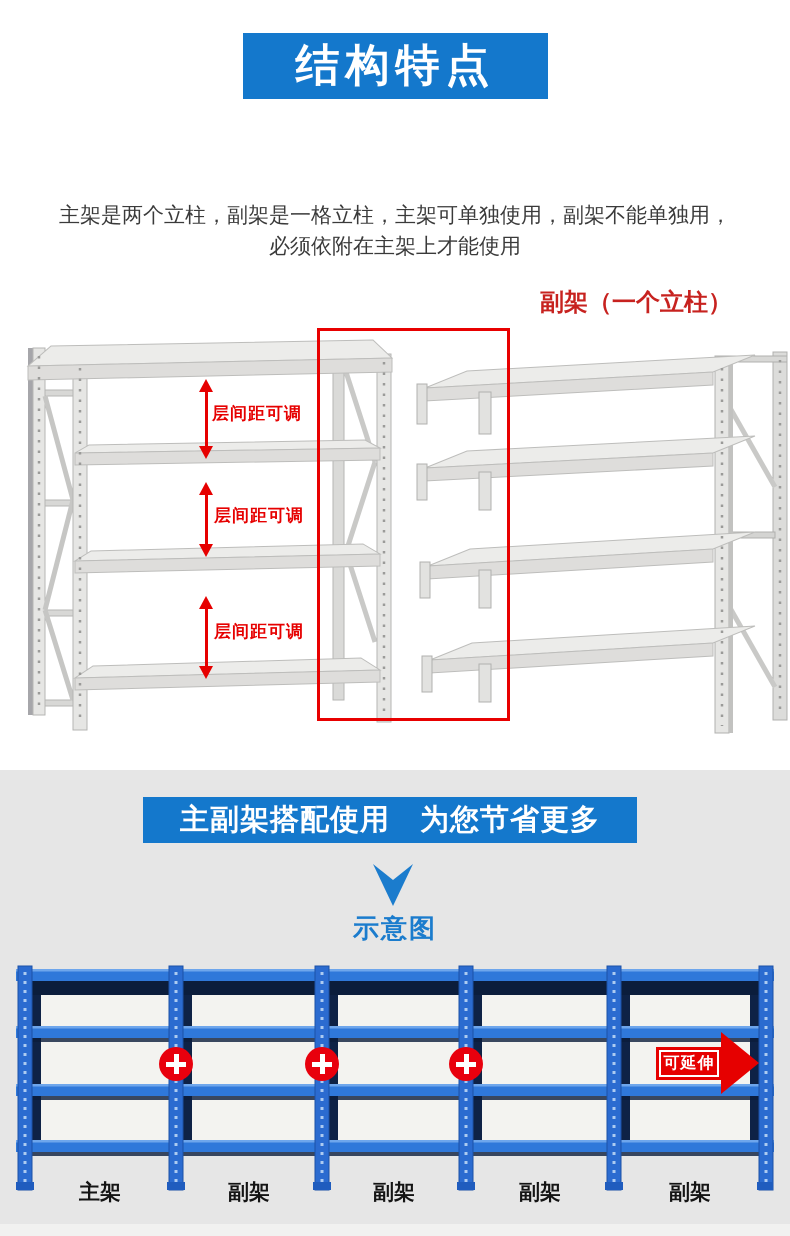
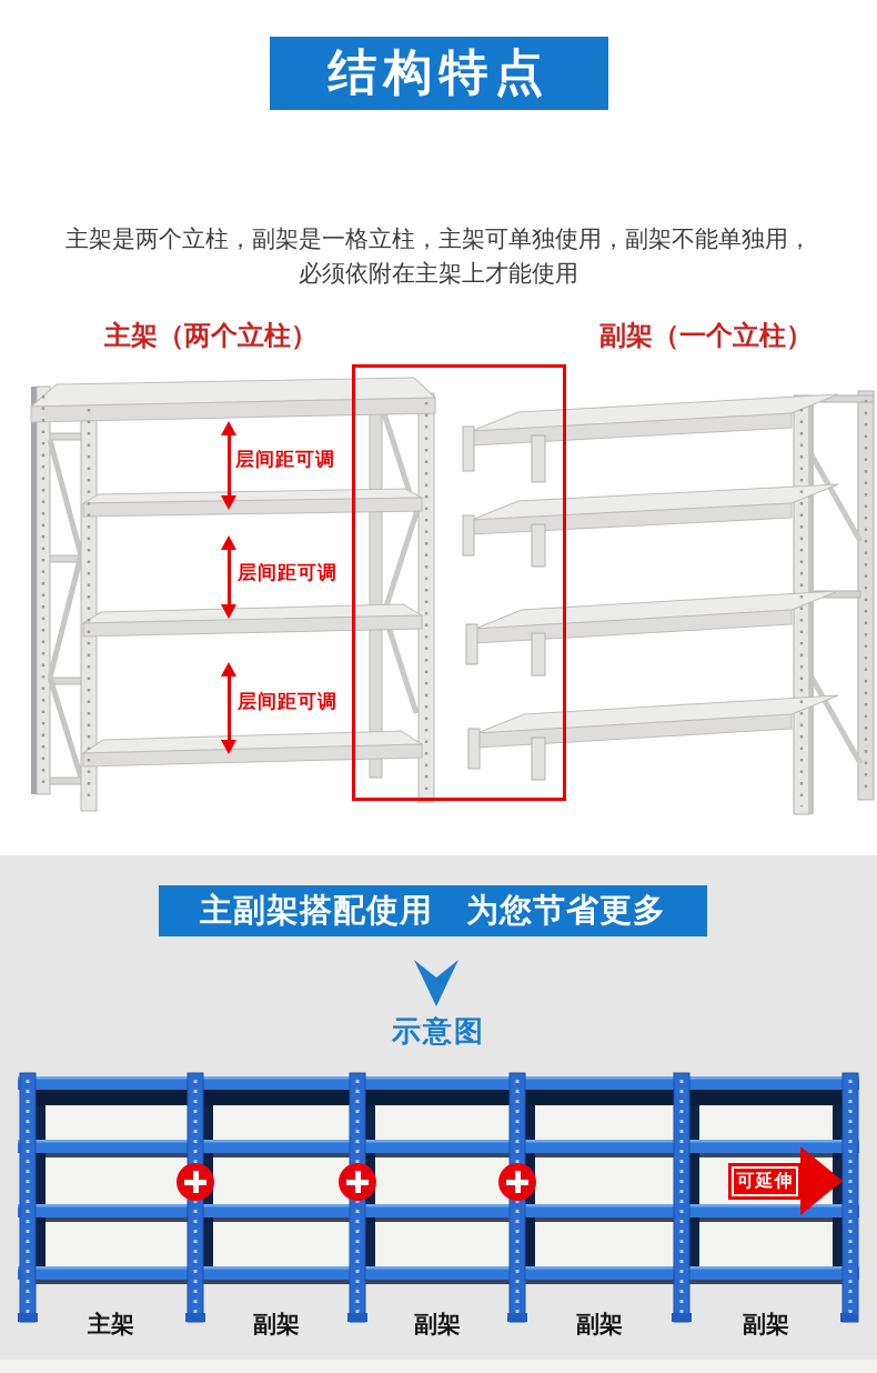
  结构特点
  主架是两个立柱，副架是一格立柱，主架可单独使用，副架不能单独用，
  必须依附在主架上才能使用
+ 主架（两个立柱）
  副架（一个立柱）
  层间距可调
  层间距可调
  层间距可调
  主副架搭配使用 为您节省更多
  示意图
  可延伸
  主架
  副架
  副架
  副架
  副架
